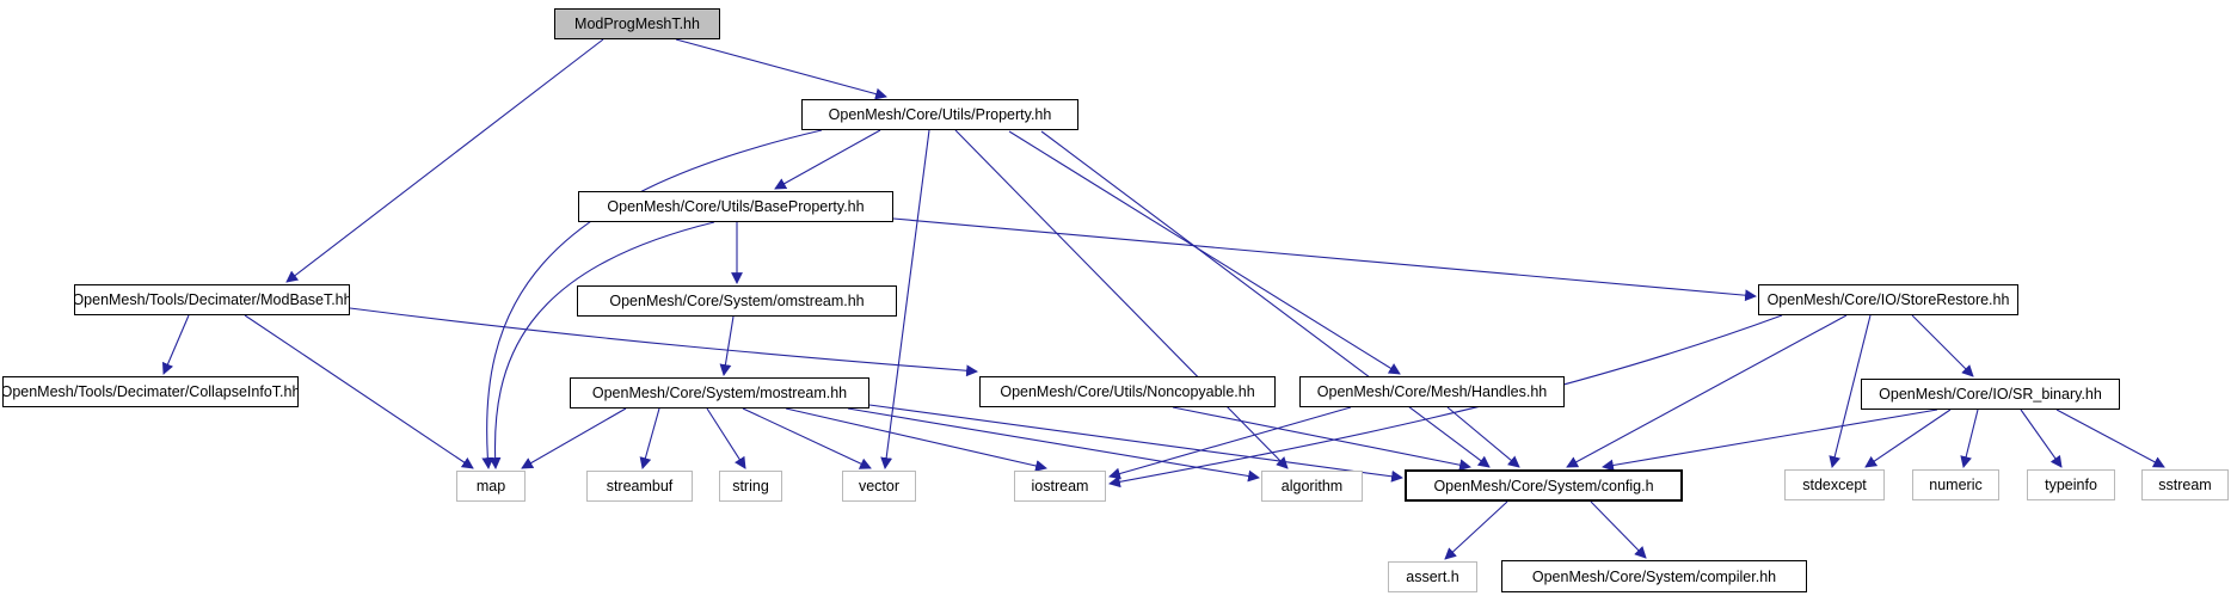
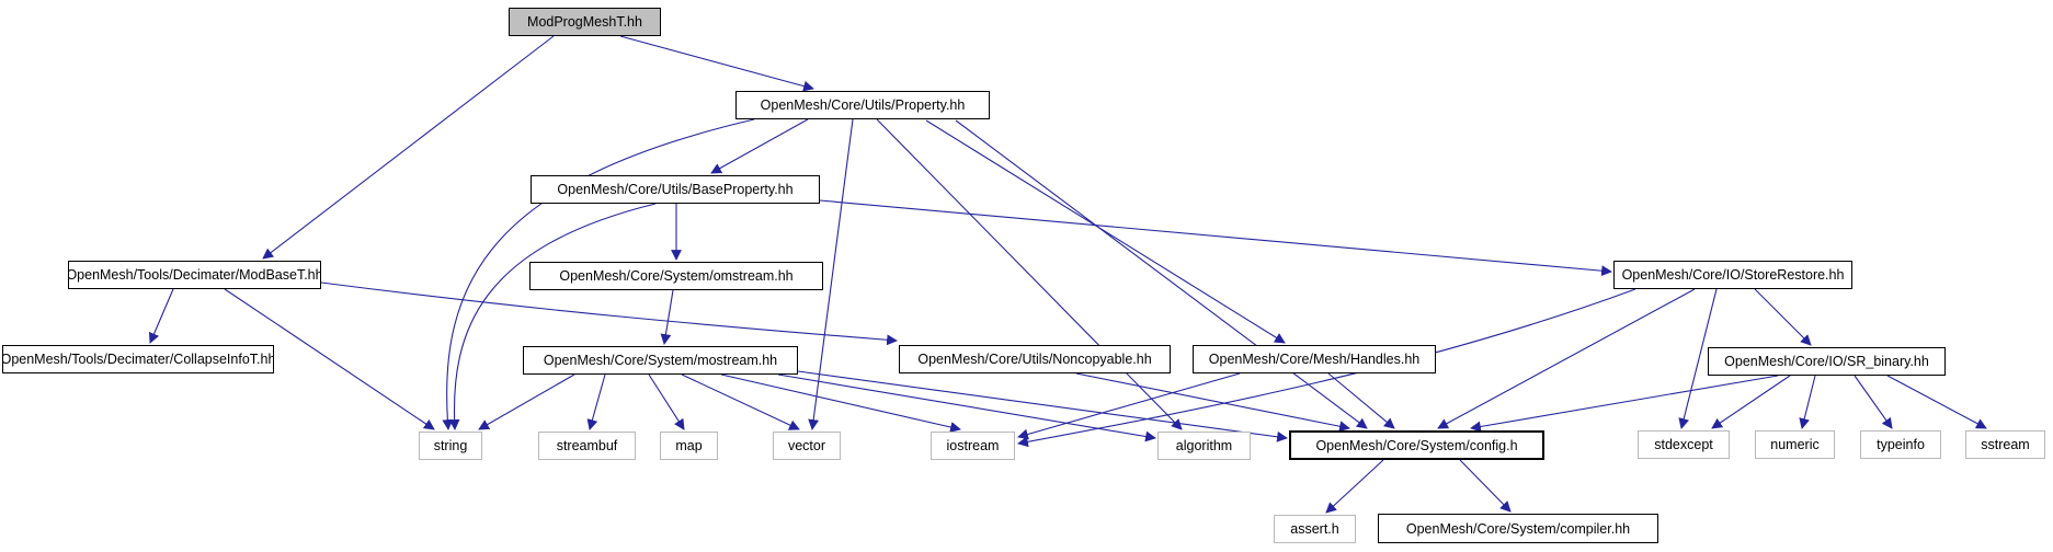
  ModProgMeshT.hh
  OpenMesh/Core/Utils/Property.hh
  OpenMesh/Core/Utils/BaseProperty.hh
  OpenMesh/Tools/Decimater/ModBaseT.hh
  OpenMesh/Core/System/omstream.hh
  OpenMesh/Core/IO/StoreRestore.hh
  OpenMesh/Tools/Decimater/CollapseInfoT.hh
  OpenMesh/Core/System/mostream.hh
  OpenMesh/Core/Utils/Noncopyable.hh
  OpenMesh/Core/Mesh/Handles.hh
  OpenMesh/Core/IO/SR_binary.hh
- map
+ string
  streambuf
- string
+ map
  vector
  iostream
  algorithm
  OpenMesh/Core/System/config.h
  stdexcept
  numeric
  typeinfo
  sstream
  assert.h
  OpenMesh/Core/System/compiler.hh
